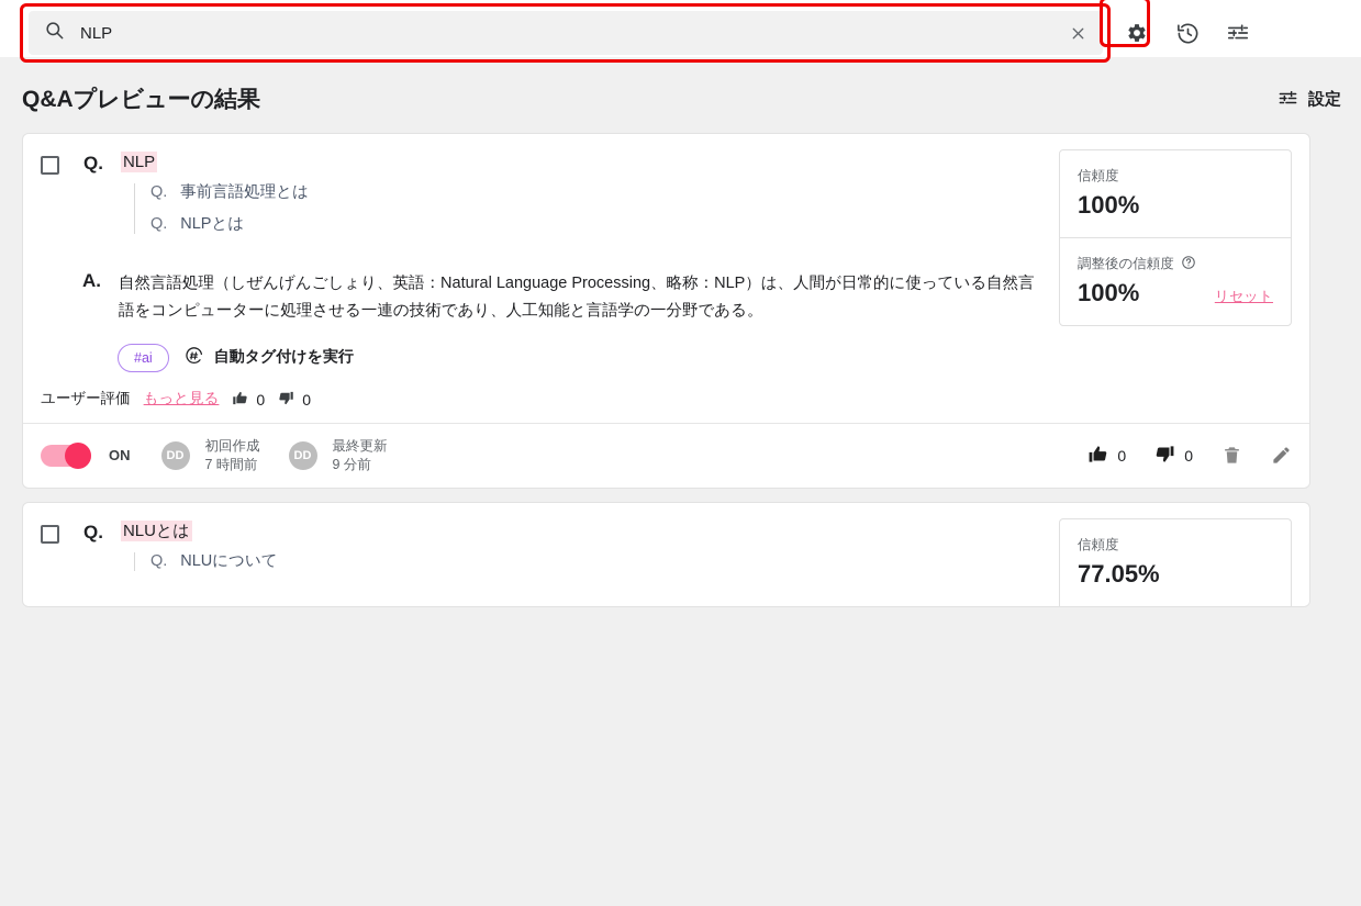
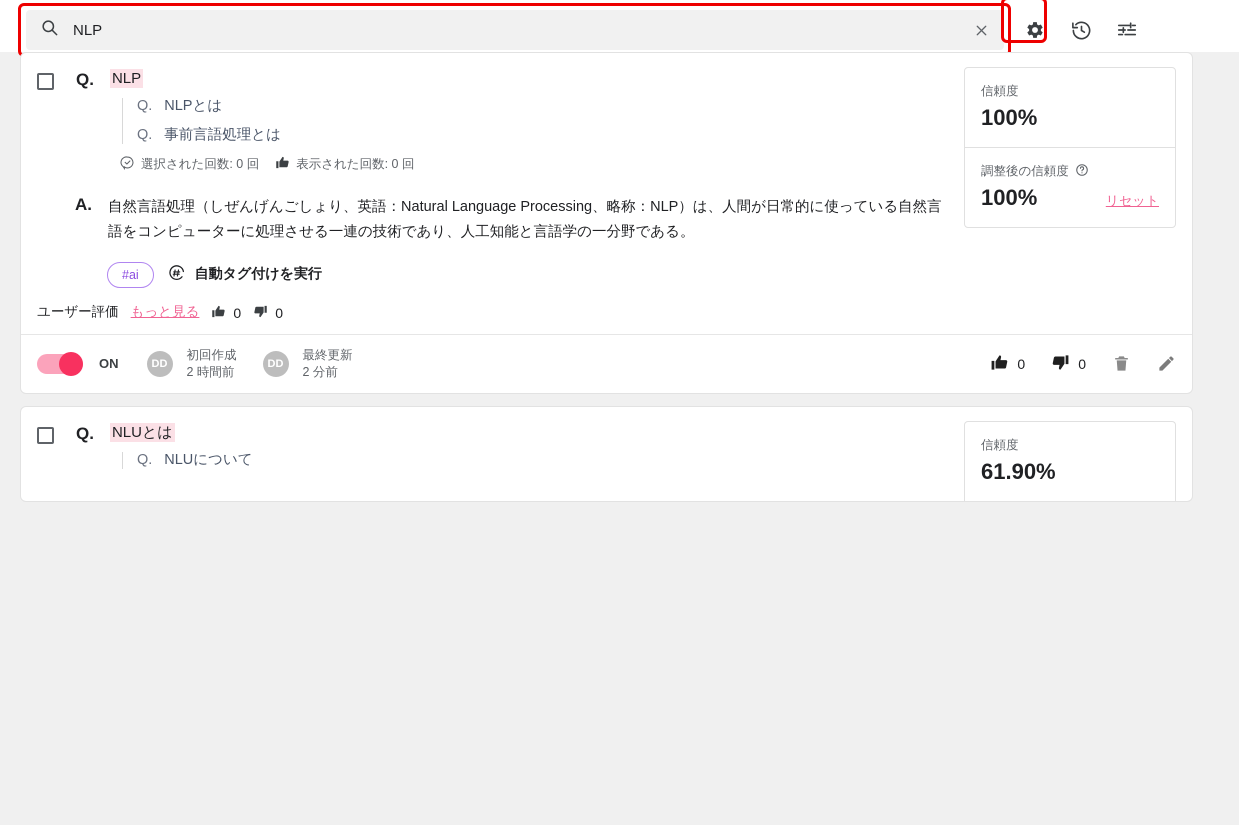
  NLP
- Q&Aプレビューの結果
- 設定
  Q.
  NLP
  Q.
- 事前言語処理とは
+ NLPとは
  Q.
- NLPとは
+ 事前言語処理とは
+ 選択された回数: 0 回
+ 表示された回数: 0 回
  A.
  自然言語処理（しぜんげんごしょり、英語：Natural Language Processing、略称：NLP）は、人間が日常的に使っている自然言語をコンピューターに処理させる一連の技術であり、人工知能と言語学の一分野である。
  #ai
  自動タグ付けを実行
  信頼度
  100%
  調整後の信頼度
  100%
  リセット
  ユーザー評価
  もっと見る
  0
  0
  ON
  DD
  初回作成
- 7 時間前
+ 2 時間前
  DD
  最終更新
- 9 分前
+ 2 分前
  0
  0
  Q.
  NLUとは
  Q.
  NLUについて
  信頼度
- 77.05%
+ 61.90%
